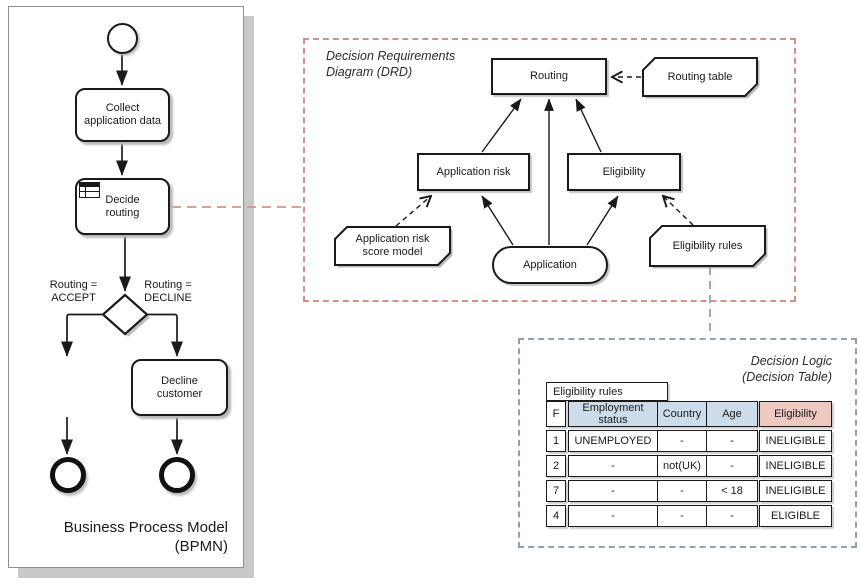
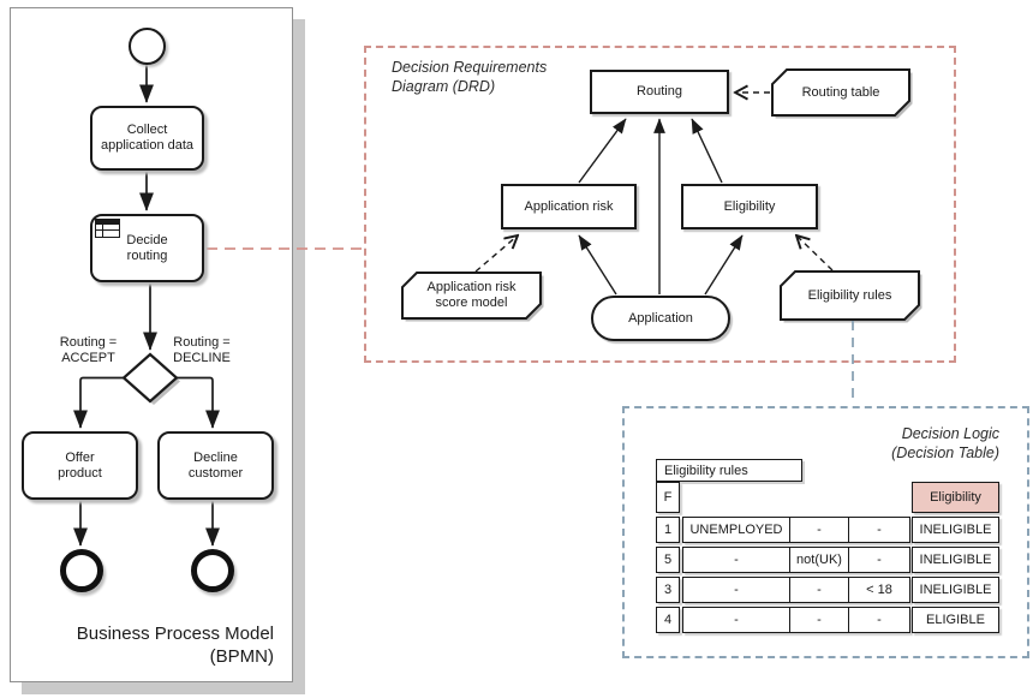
  Collect
  application data
  Decide
  routing
  Routing =
  ACCEPT
  Routing =
  DECLINE
+ Offer
+ product
  Decline
  customer
  Business Process Model
  (BPMN)
  Decision Requirements
  Diagram (DRD)
  Routing
  Routing table
  Application risk
  Eligibility
  Application risk
  score model
  Application
  Eligibility rules
  Decision Logic
  (Decision Table)
  Eligibility rules
  F
- Employment
- status
- Country
- Age
  Eligibility
  1
  UNEMPLOYED
  -
  -
  INELIGIBLE
- 2
+ 5
  -
  not(UK)
  -
  INELIGIBLE
- 7
+ 3
  -
  -
  < 18
  INELIGIBLE
  4
  -
  -
  -
  ELIGIBLE
